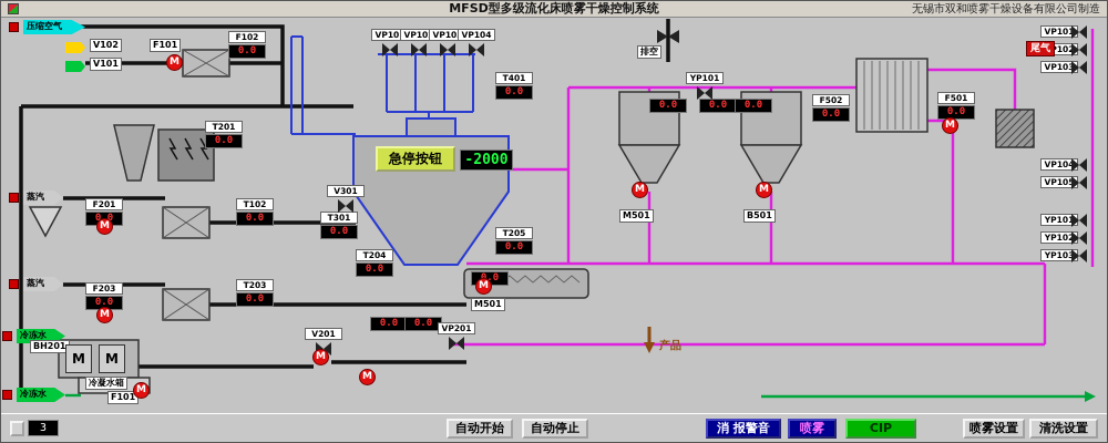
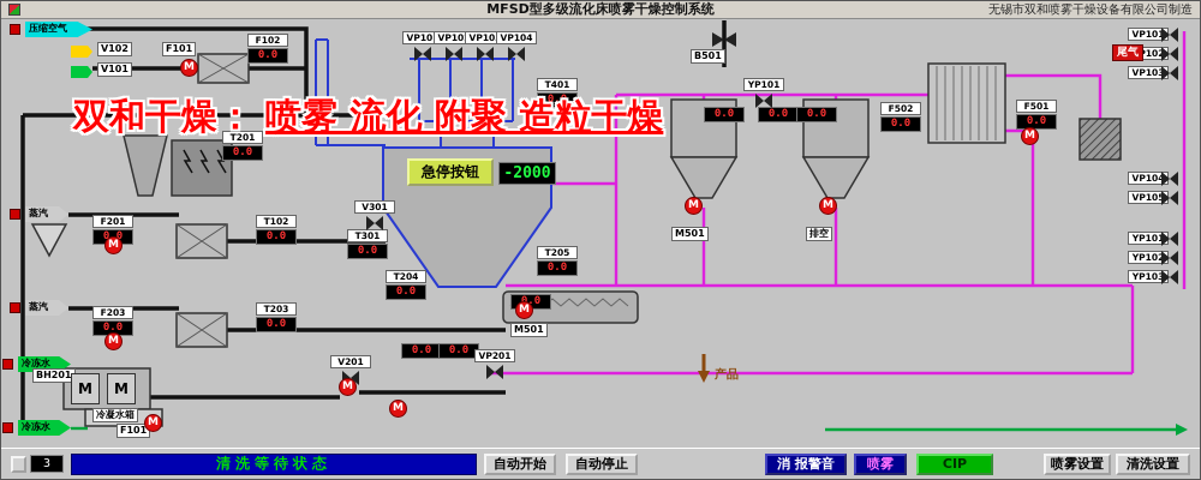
  压缩空气
  蒸汽
  蒸汽
  冷冻水
  冷冻水
  F102
  0.0
  T401
  0.0
  T201
  0.0
  T102
  0.0
  T203
  0.0
  T204
  0.0
  T205
  0.0
  T301
  0.0
  F201
  F203
  0.0
  F502
  0.0
  F501
  0.0
  0.0
  0.0
  0.0
  0.0
  0.0
  VP10
  VP10
  VP10
  VP104
  YP101
  V301
  V201
  VP201
  VP101
  VP103
  VP104
  VP105
  YP101
  YP102
  YP103
- 排空
+ B501
  尾气
  产品
  冷凝水箱
  BH201
  M501
- B501
+ 排空
  M501
  F101
  F101
  V102
  V101
  M
  M
  M
  M
  M
  M
  M
  M
  M
  M
  M
  M
  急停按钮
  -2000
+ 双和干燥： 喷雾 流化 附聚 造粒干燥
  MFSD型多级流化床喷雾干燥控制系统
  无锡市双和喷雾干燥设备有限公司制造
  3
+ 清洗等待状态
  自动开始
  自动停止
  消 报警音
  喷雾
  CIP
  喷雾设置
  清洗设置
